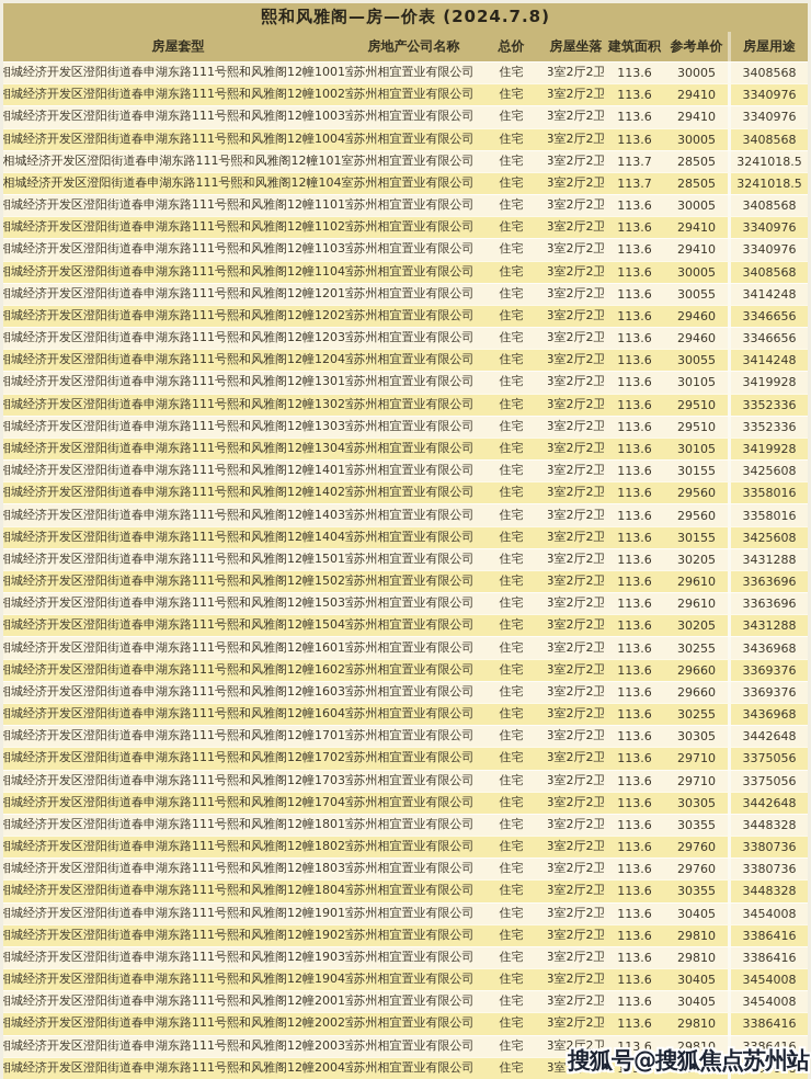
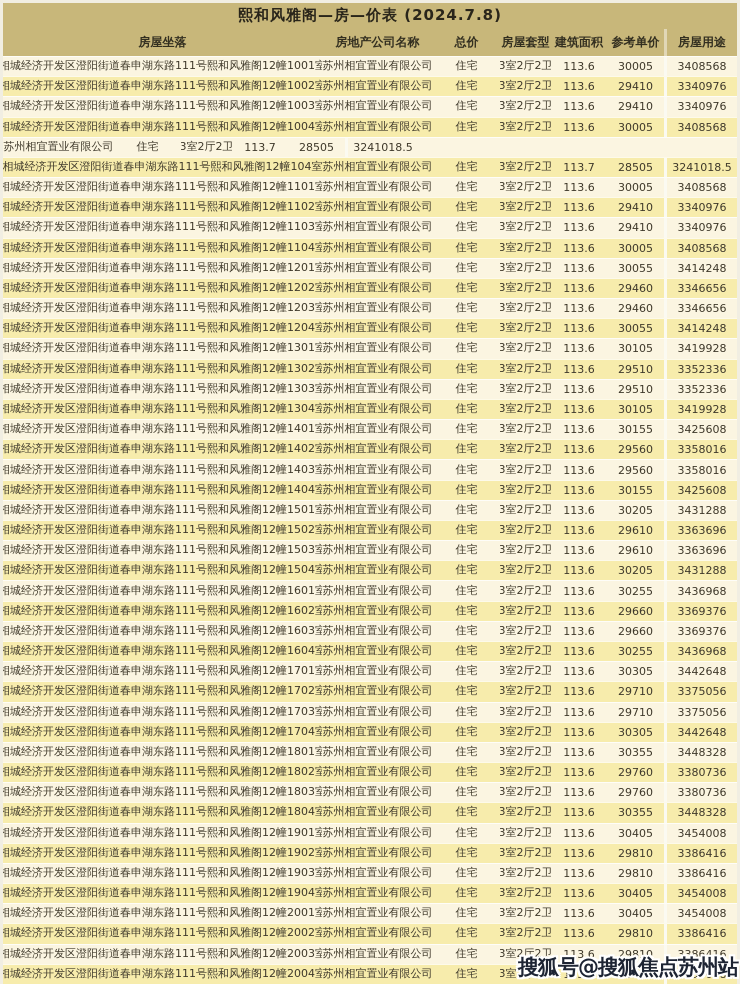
  熙和风雅阁—房—价表 (2024.7.8)
- 房屋套型
+ 房屋坐落
  房地产公司名称
  总价
- 房屋坐落
+ 房屋套型
  建筑面积
  参考单价
  房屋用途
  相城经济开发区澄阳街道春申湖东路111号熙和风雅阁12幢1001室
  苏州相宜置业有限公司
  住宅
  3室2厅2卫
  113.6
  30005
  3408568
  相城经济开发区澄阳街道春申湖东路111号熙和风雅阁12幢1002室
  苏州相宜置业有限公司
  住宅
  3室2厅2卫
  113.6
  29410
  3340976
  相城经济开发区澄阳街道春申湖东路111号熙和风雅阁12幢1003室
  苏州相宜置业有限公司
  住宅
  3室2厅2卫
  113.6
  29410
  3340976
  相城经济开发区澄阳街道春申湖东路111号熙和风雅阁12幢1004室
  苏州相宜置业有限公司
  住宅
  3室2厅2卫
  113.6
  30005
  3408568
- 相城经济开发区澄阳街道春申湖东路111号熙和风雅阁12幢101室
  苏州相宜置业有限公司
  住宅
  3室2厅2卫
  113.7
  28505
  3241018.5
  相城经济开发区澄阳街道春申湖东路111号熙和风雅阁12幢104室
  苏州相宜置业有限公司
  住宅
  3室2厅2卫
  113.7
  28505
  3241018.5
  相城经济开发区澄阳街道春申湖东路111号熙和风雅阁12幢1101室
  苏州相宜置业有限公司
  住宅
  3室2厅2卫
  113.6
  30005
  3408568
  相城经济开发区澄阳街道春申湖东路111号熙和风雅阁12幢1102室
  苏州相宜置业有限公司
  住宅
  3室2厅2卫
  113.6
  29410
  3340976
  相城经济开发区澄阳街道春申湖东路111号熙和风雅阁12幢1103室
  苏州相宜置业有限公司
  住宅
  3室2厅2卫
  113.6
  29410
  3340976
  相城经济开发区澄阳街道春申湖东路111号熙和风雅阁12幢1104室
  苏州相宜置业有限公司
  住宅
  3室2厅2卫
  113.6
  30005
  3408568
  相城经济开发区澄阳街道春申湖东路111号熙和风雅阁12幢1201室
  苏州相宜置业有限公司
  住宅
  3室2厅2卫
  113.6
  30055
  3414248
  相城经济开发区澄阳街道春申湖东路111号熙和风雅阁12幢1202室
  苏州相宜置业有限公司
  住宅
  3室2厅2卫
  113.6
  29460
  3346656
  相城经济开发区澄阳街道春申湖东路111号熙和风雅阁12幢1203室
  苏州相宜置业有限公司
  住宅
  3室2厅2卫
  113.6
  29460
  3346656
  相城经济开发区澄阳街道春申湖东路111号熙和风雅阁12幢1204室
  苏州相宜置业有限公司
  住宅
  3室2厅2卫
  113.6
  30055
  3414248
  相城经济开发区澄阳街道春申湖东路111号熙和风雅阁12幢1301室
  苏州相宜置业有限公司
  住宅
  3室2厅2卫
  113.6
  30105
  3419928
  相城经济开发区澄阳街道春申湖东路111号熙和风雅阁12幢1302室
  苏州相宜置业有限公司
  住宅
  3室2厅2卫
  113.6
  29510
  3352336
  相城经济开发区澄阳街道春申湖东路111号熙和风雅阁12幢1303室
  苏州相宜置业有限公司
  住宅
  3室2厅2卫
  113.6
  29510
  3352336
  相城经济开发区澄阳街道春申湖东路111号熙和风雅阁12幢1304室
  苏州相宜置业有限公司
  住宅
  3室2厅2卫
  113.6
  30105
  3419928
  相城经济开发区澄阳街道春申湖东路111号熙和风雅阁12幢1401室
  苏州相宜置业有限公司
  住宅
  3室2厅2卫
  113.6
  30155
  3425608
  相城经济开发区澄阳街道春申湖东路111号熙和风雅阁12幢1402室
  苏州相宜置业有限公司
  住宅
  3室2厅2卫
  113.6
  29560
  3358016
  相城经济开发区澄阳街道春申湖东路111号熙和风雅阁12幢1403室
  苏州相宜置业有限公司
  住宅
  3室2厅2卫
  113.6
  29560
  3358016
  相城经济开发区澄阳街道春申湖东路111号熙和风雅阁12幢1404室
  苏州相宜置业有限公司
  住宅
  3室2厅2卫
  113.6
  30155
  3425608
  相城经济开发区澄阳街道春申湖东路111号熙和风雅阁12幢1501室
  苏州相宜置业有限公司
  住宅
  3室2厅2卫
  113.6
  30205
  3431288
  相城经济开发区澄阳街道春申湖东路111号熙和风雅阁12幢1502室
  苏州相宜置业有限公司
  住宅
  3室2厅2卫
  113.6
  29610
  3363696
  相城经济开发区澄阳街道春申湖东路111号熙和风雅阁12幢1503室
  苏州相宜置业有限公司
  住宅
  3室2厅2卫
  113.6
  29610
  3363696
  相城经济开发区澄阳街道春申湖东路111号熙和风雅阁12幢1504室
  苏州相宜置业有限公司
  住宅
  3室2厅2卫
  113.6
  30205
  3431288
  相城经济开发区澄阳街道春申湖东路111号熙和风雅阁12幢1601室
  苏州相宜置业有限公司
  住宅
  3室2厅2卫
  113.6
  30255
  3436968
  相城经济开发区澄阳街道春申湖东路111号熙和风雅阁12幢1602室
  苏州相宜置业有限公司
  住宅
  3室2厅2卫
  113.6
  29660
  3369376
  相城经济开发区澄阳街道春申湖东路111号熙和风雅阁12幢1603室
  苏州相宜置业有限公司
  住宅
  3室2厅2卫
  113.6
  29660
  3369376
  相城经济开发区澄阳街道春申湖东路111号熙和风雅阁12幢1604室
  苏州相宜置业有限公司
  住宅
  3室2厅2卫
  113.6
  30255
  3436968
  相城经济开发区澄阳街道春申湖东路111号熙和风雅阁12幢1701室
  苏州相宜置业有限公司
  住宅
  3室2厅2卫
  113.6
  30305
  3442648
  相城经济开发区澄阳街道春申湖东路111号熙和风雅阁12幢1702室
  苏州相宜置业有限公司
  住宅
  3室2厅2卫
  113.6
  29710
  3375056
  相城经济开发区澄阳街道春申湖东路111号熙和风雅阁12幢1703室
  苏州相宜置业有限公司
  住宅
  3室2厅2卫
  113.6
  29710
  3375056
  相城经济开发区澄阳街道春申湖东路111号熙和风雅阁12幢1704室
  苏州相宜置业有限公司
  住宅
  3室2厅2卫
  113.6
  30305
  3442648
  相城经济开发区澄阳街道春申湖东路111号熙和风雅阁12幢1801室
  苏州相宜置业有限公司
  住宅
  3室2厅2卫
  113.6
  30355
  3448328
  相城经济开发区澄阳街道春申湖东路111号熙和风雅阁12幢1802室
  苏州相宜置业有限公司
  住宅
  3室2厅2卫
  113.6
  29760
  3380736
  相城经济开发区澄阳街道春申湖东路111号熙和风雅阁12幢1803室
  苏州相宜置业有限公司
  住宅
  3室2厅2卫
  113.6
  29760
  3380736
  相城经济开发区澄阳街道春申湖东路111号熙和风雅阁12幢1804室
  苏州相宜置业有限公司
  住宅
  3室2厅2卫
  113.6
  30355
  3448328
  相城经济开发区澄阳街道春申湖东路111号熙和风雅阁12幢1901室
  苏州相宜置业有限公司
  住宅
  3室2厅2卫
  113.6
  30405
  3454008
  相城经济开发区澄阳街道春申湖东路111号熙和风雅阁12幢1902室
  苏州相宜置业有限公司
  住宅
  3室2厅2卫
  113.6
  29810
  3386416
  相城经济开发区澄阳街道春申湖东路111号熙和风雅阁12幢1903室
  苏州相宜置业有限公司
  住宅
  3室2厅2卫
  113.6
  29810
  3386416
  相城经济开发区澄阳街道春申湖东路111号熙和风雅阁12幢1904室
  苏州相宜置业有限公司
  住宅
  3室2厅2卫
  113.6
  30405
  3454008
  相城经济开发区澄阳街道春申湖东路111号熙和风雅阁12幢2001室
  苏州相宜置业有限公司
  住宅
  3室2厅2卫
  113.6
  30405
  3454008
  相城经济开发区澄阳街道春申湖东路111号熙和风雅阁12幢2002室
  苏州相宜置业有限公司
  住宅
  3室2厅2卫
  113.6
  29810
  3386416
  相城经济开发区澄阳街道春申湖东路111号熙和风雅阁12幢2003室
  苏州相宜置业有限公司
  住宅
  3室2厅2卫
  113.6
  29810
  3386416
  相城经济开发区澄阳街道春申湖东路111号熙和风雅阁12幢2004室
  苏州相宜置业有限公司
  住宅
  3室2厅2卫
  113.6
  30405
  3454008
  搜狐号@搜狐焦点苏州站
